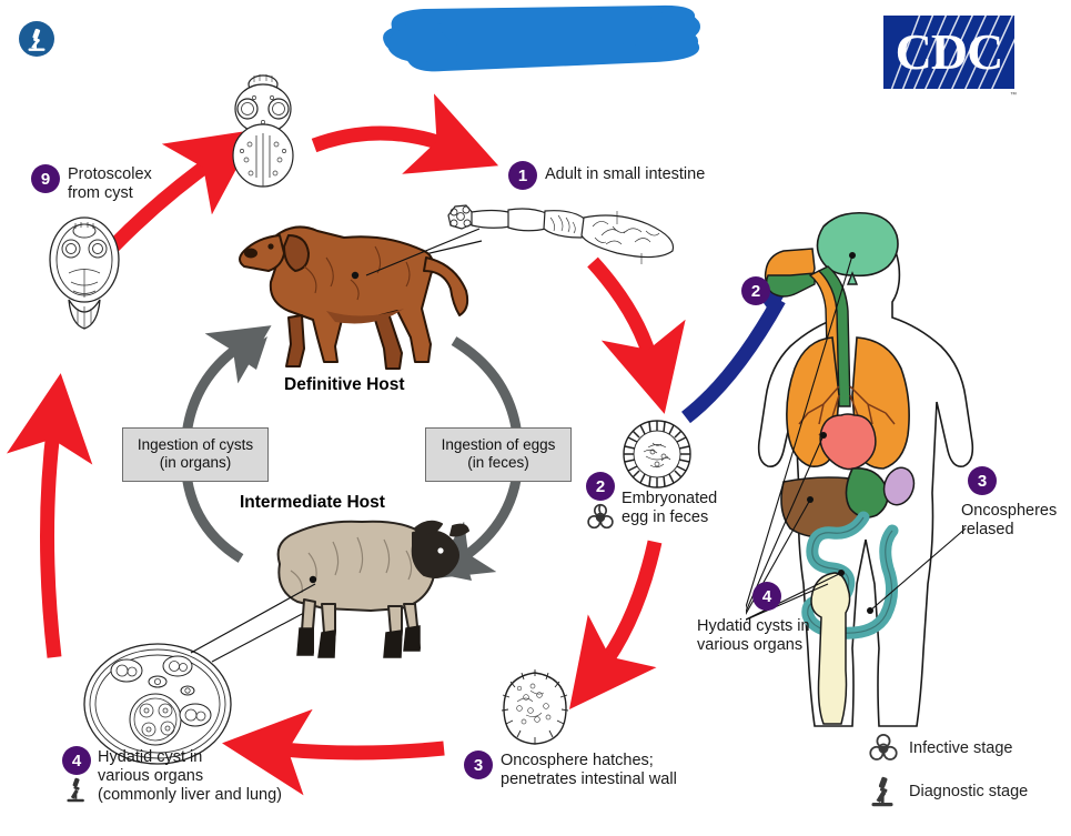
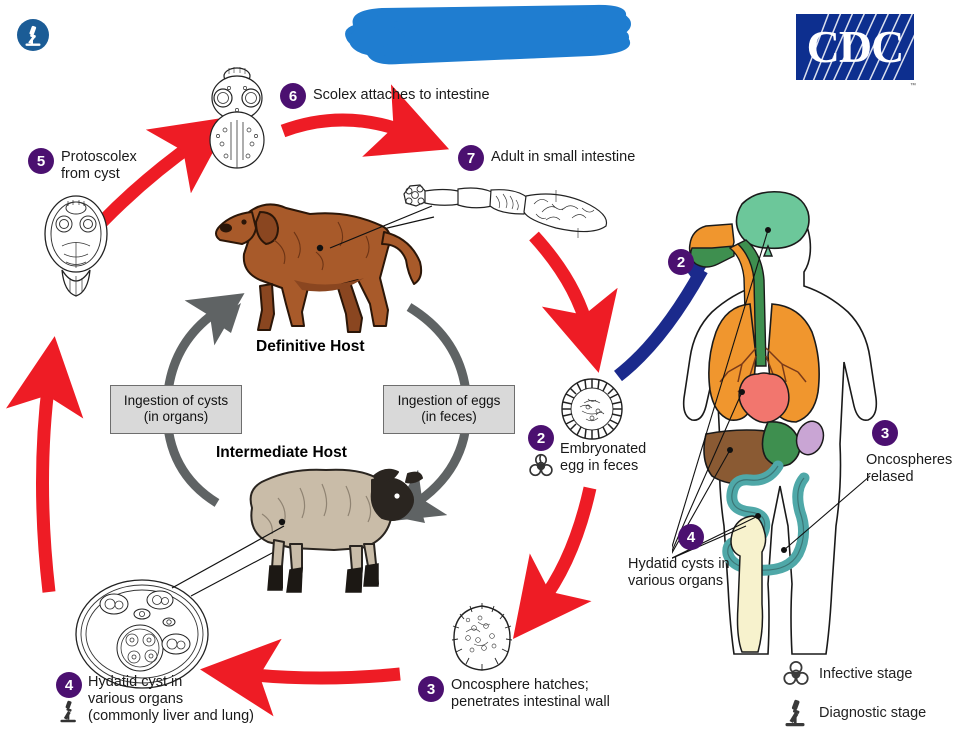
  CDC
+ 6
+ Scolex attaches to intestine
- 1
+ 7
  Adult in small intestine
  2
  Embryonated
  egg in feces
  3
  Oncosphere hatches;
  penetrates intestinal wall
  4
  Hydatid cyst in
  various organs
  (commonly liver and lung)
- 9
+ 5
  Protoscolex
  from cyst
  2
  3
  Oncospheres
  relased
  4
  Hydatid cysts in
  various organs
  Definitive Host
  Intermediate Host
  Ingestion of cysts
  (in organs)
  Ingestion of eggs
  (in feces)
  Infective stage
  Diagnostic stage
